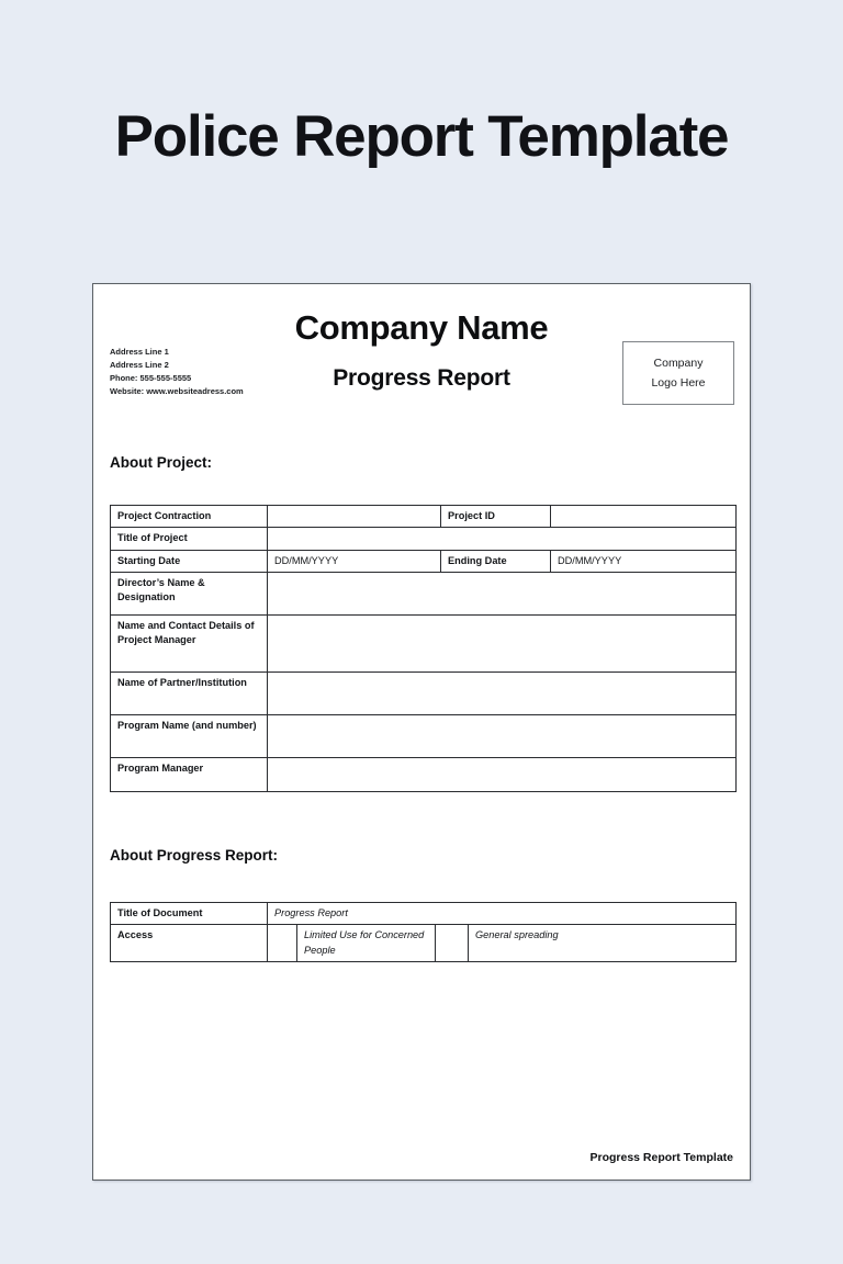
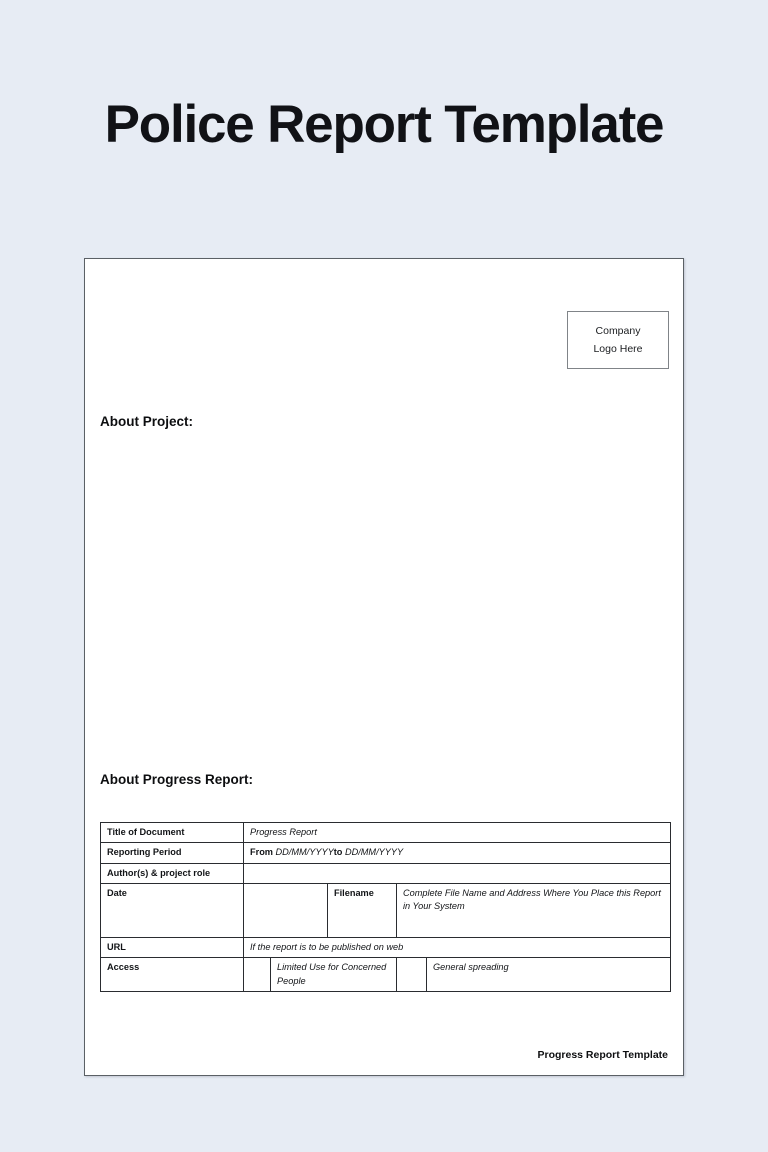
  Police Report Template
- Address Line 1
- Address Line 2
- Phone: 555-555-5555
- Website: www.websiteadress.com
- Company Name
- Progress Report
  Company
  Logo Here
  About Project:
- Project Contraction		Project ID
- Title of Project
- Starting Date	DD/MM/YYYY	Ending Date	DD/MM/YYYY
- Director’s Name & Designation
- Name and Contact Details of Project Manager
- Name of Partner/Institution
- Program Name (and number)
- Program Manager
  About Progress Report:
  Title of Document	Progress Report
+ Reporting Period	From DD/MM/YYYYto DD/MM/YYYY
+ Author(s) & project role
+ Date		Filename	Complete File Name and Address Where You Place this Report in Your System
+ URL	If the report is to be published on web
  Access		Limited Use for Concerned People		General spreading
  Progress Report Template
